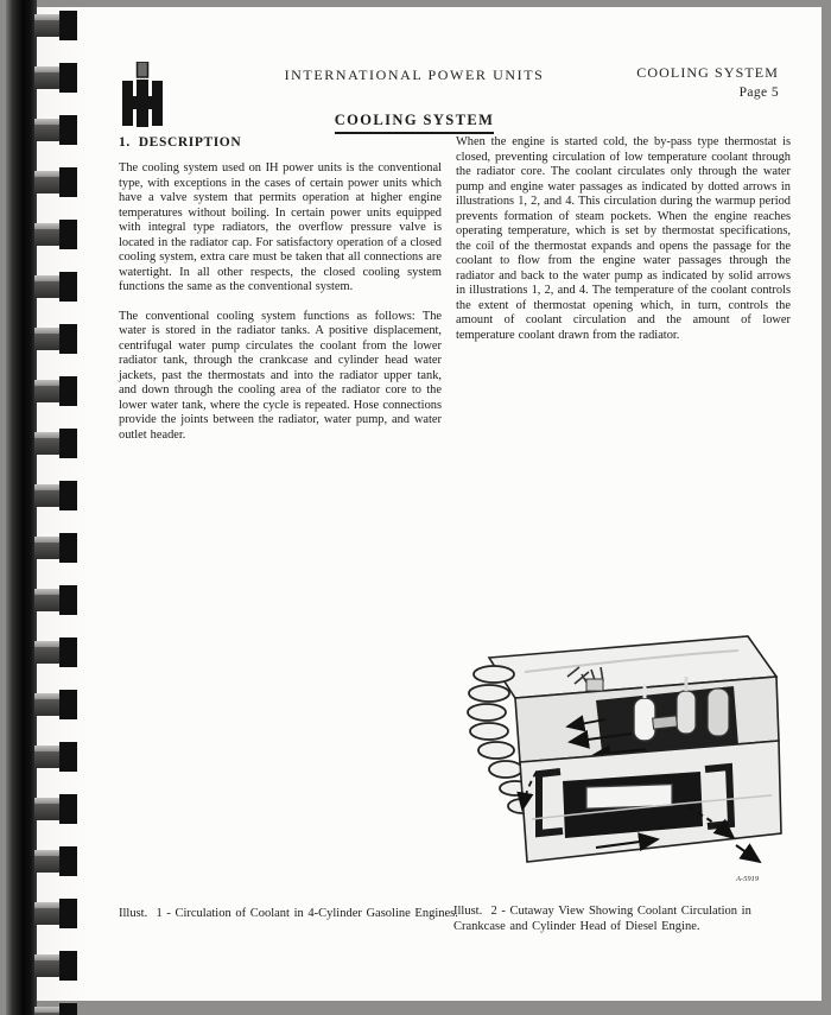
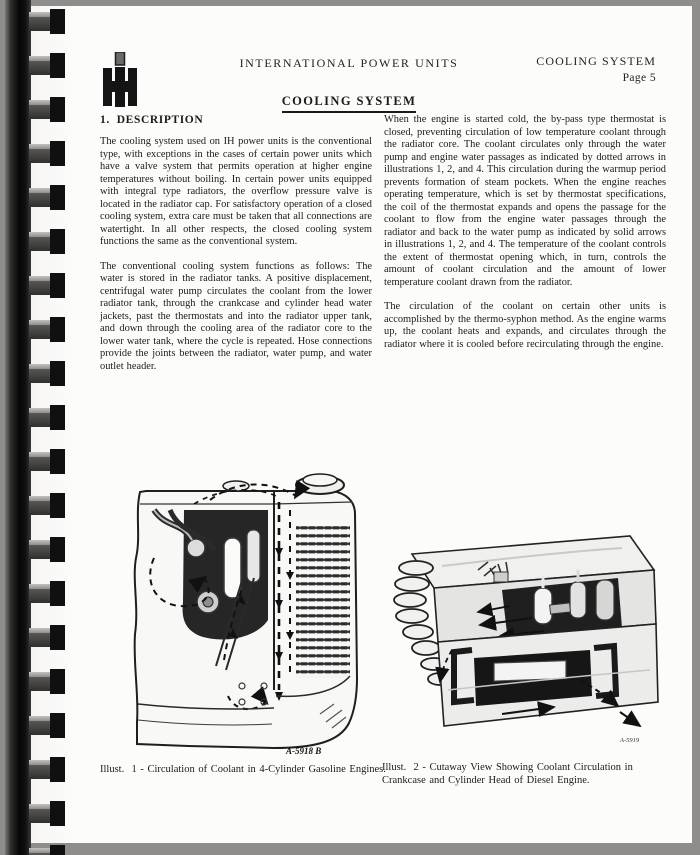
  INTERNATIONAL POWER UNITS
  COOLING SYSTEM
  Page 5
  COOLING SYSTEM
  1. DESCRIPTION
  The cooling system used on IH power units is the conventional type, with exceptions in the cases of certain power units which have a valve system that permits operation at higher engine temperatures without boiling. In certain power units equipped with integral type radiators, the overflow pressure valve is located in the radiator cap. For satisfactory operation of a closed cooling system, extra care must be taken that all connections are watertight. In all other respects, the closed cooling system functions the same as the conventional system.
  The conventional cooling system functions as follows: The water is stored in the radiator tanks. A positive displacement, centrifugal water pump circulates the coolant from the lower radiator tank, through the crankcase and cylinder head water jackets, past the thermostats and into the radiator upper tank, and down through the cooling area of the radiator core to the lower water tank, where the cycle is repeated. Hose connections provide the joints between the radiator, water pump, and water outlet header.
  When the engine is started cold, the by-pass type thermostat is closed, preventing circulation of low temperature coolant through the radiator core. The coolant circulates only through the water pump and engine water passages as indicated by dotted arrows in illustrations 1, 2, and 4. This circulation during the warmup period prevents formation of steam pockets. When the engine reaches operating temperature, which is set by thermostat specifications, the coil of the thermostat expands and opens the passage for the coolant to flow from the engine water passages through the radiator and back to the water pump as indicated by solid arrows in illustrations 1, 2, and 4. The temperature of the coolant controls the extent of thermostat opening which, in turn, controls the amount of coolant circulation and the amount of lower temperature coolant drawn from the radiator.
+ The circulation of the coolant on certain other units is accomplished by the thermo-syphon method. As the engine warms up, the coolant heats and expands, and circulates through the radiator where it is cooled before recirculating through the engine.
+ A-5918 B
  Illust. 1 - Circulation of Coolant in 4-Cylinder Gasoline Engines.
  Illust. 2 - Cutaway View Showing Coolant Circulation in Crankcase and Cylinder Head of Diesel Engine.
